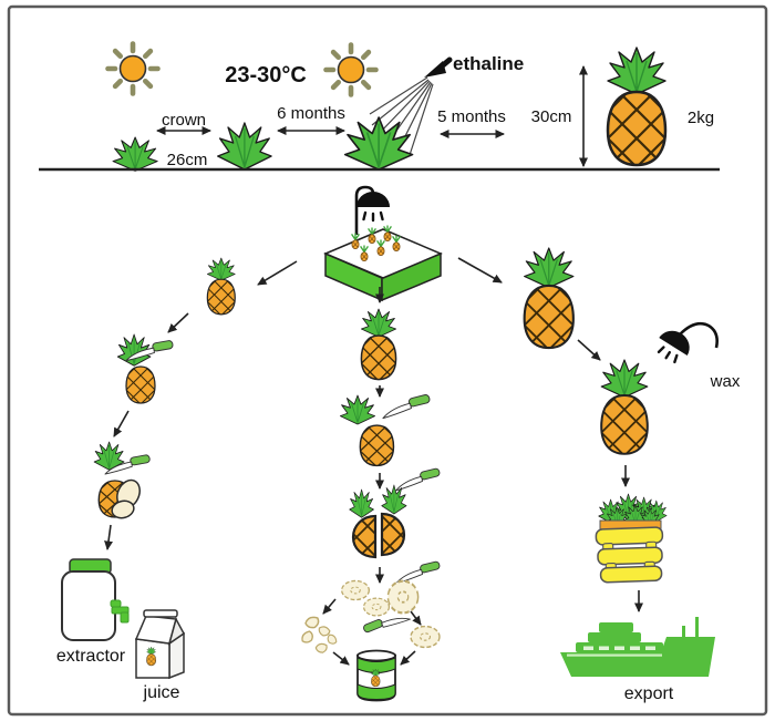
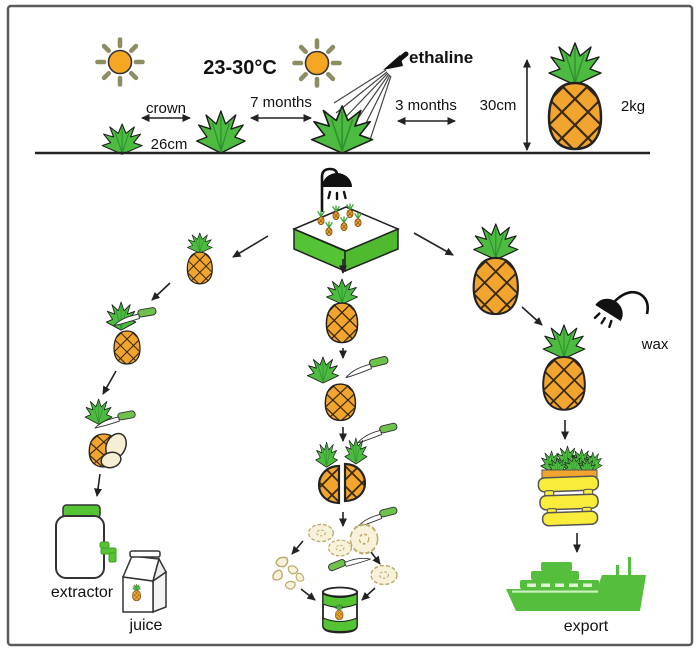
  23-30°C
  ethaline
  crown
  26cm
- 6 months
+ 7 months
- 5 months
+ 3 months
  30cm
  2kg
  extractor
  juice
  wax
  export
